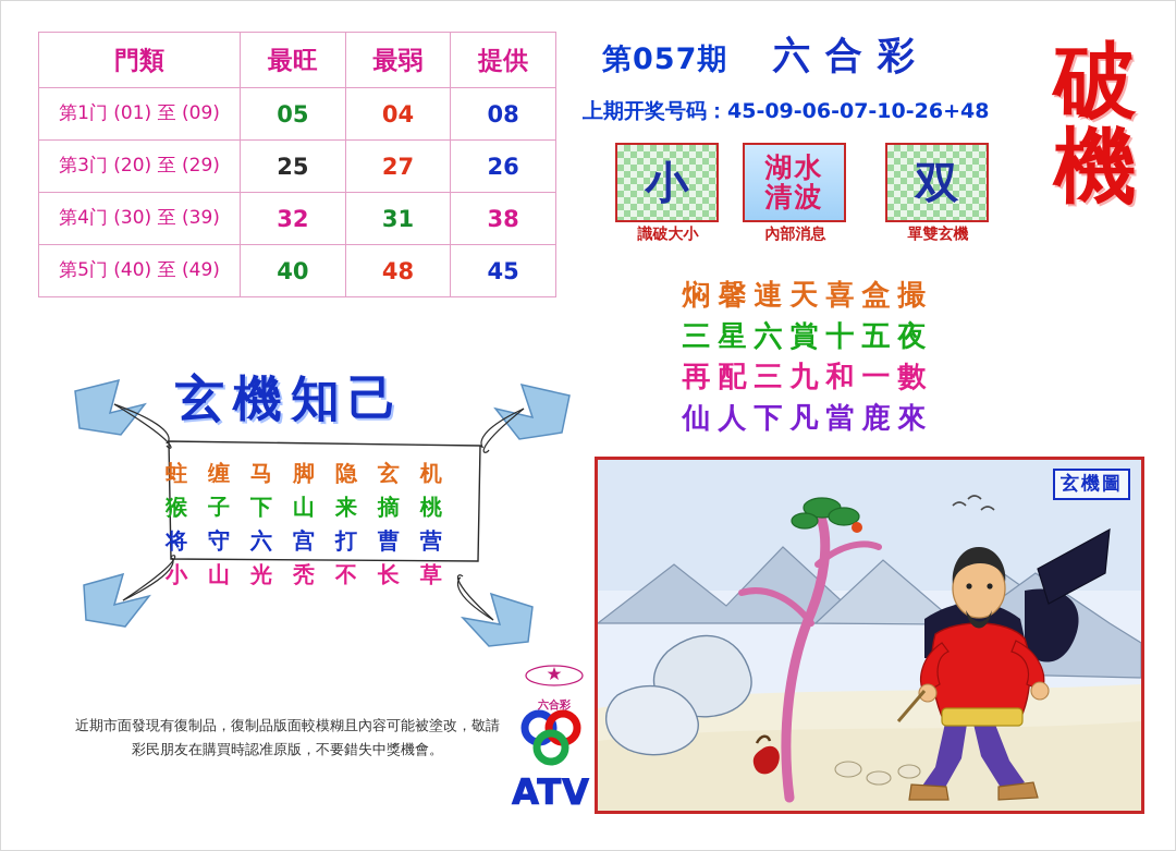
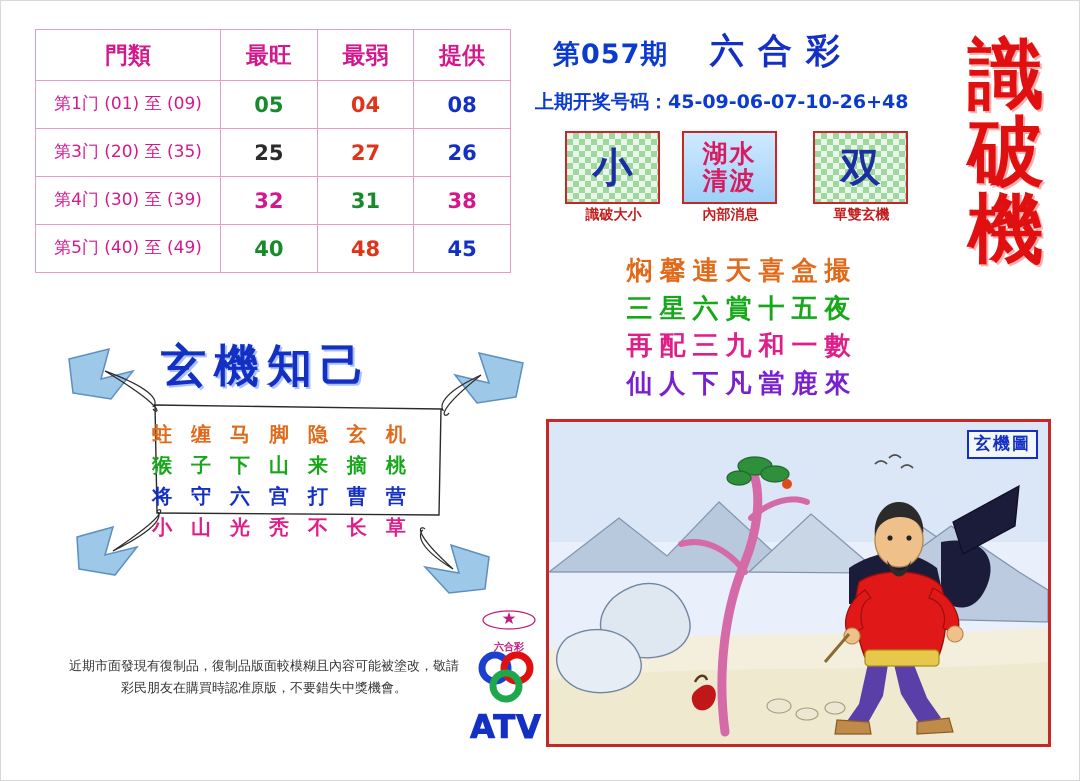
  門類	最旺	最弱	提供
  第1门 (01) 至 (09)	05	04	08
- 第3门 (20) 至 (29)	25	27	26
+ 第3门 (20) 至 (35)	25	27	26
  第4门 (30) 至 (39)	32	31	38
  第5门 (40) 至 (49)	40	48	45
  第057期
  六合彩
  上期开奖号码：45-09-06-07-10-26+48
+ 識
  破
  機
  小
  識破大小
  湖水
  清波
  內部消息
  双
  單雙玄機
  焖馨連天喜盒撮
  三星六賞十五夜
  再配三九和一數
  仙人下凡當鹿來
  玄機知己
  蛀 缠 马 脚 隐 玄 机
  猴 子 下 山 来 摘 桃
  将 守 六 宫 打 曹 营
  小 山 光 秃 不 长 草
  六合彩
  ATV
  近期市面發現有復制品，復制品版面較模糊且內容可能被塗改，敬請彩民朋友在購買時認准原版，不要錯失中獎機會。
  玄機圖
